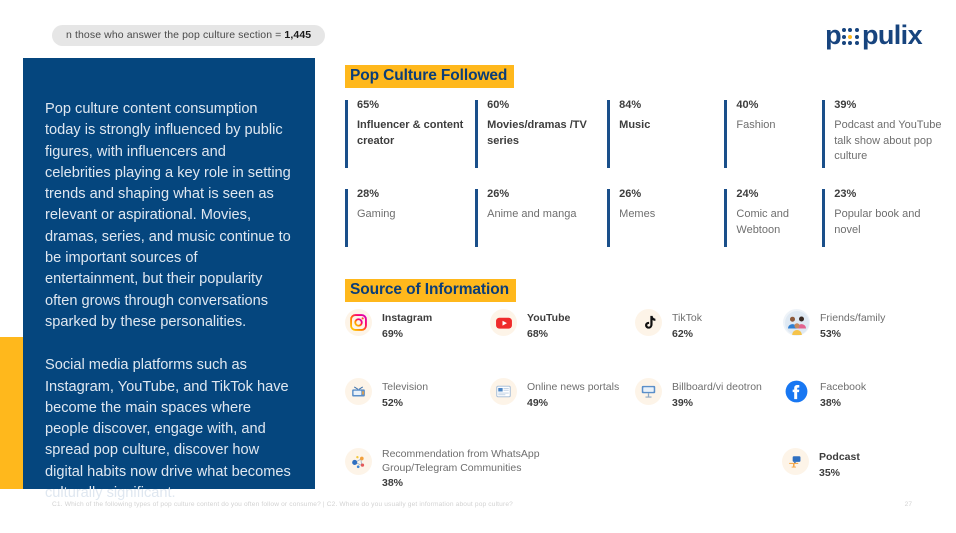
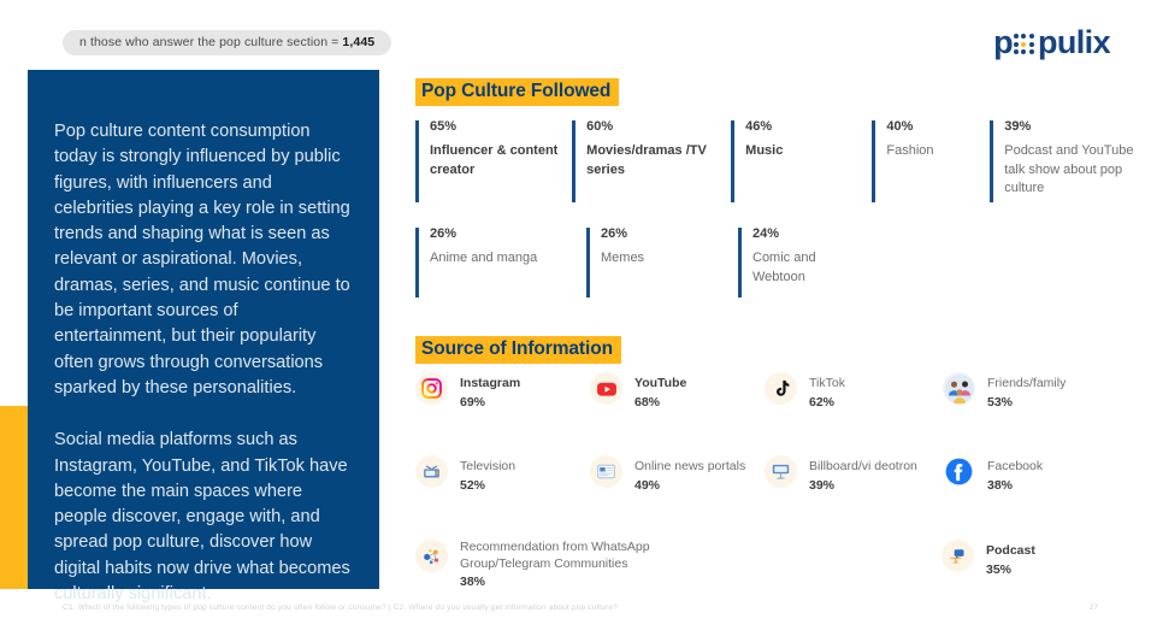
  n those who answer the pop culture section = 1,445
  p
  pulix
  Pop culture content consumption today is strongly influenced by public figures, with influencers and celebrities playing a key role in setting trends and shaping what is seen as relevant or aspirational. Movies, dramas, series, and music continue to be important sources of entertainment, but their popularity often grows through conversations sparked by these personalities.
  Social media platforms such as Instagram, YouTube, and TikTok have become the main spaces where people discover, engage with, and spread pop culture, discover how digital habits now drive what becomes culturally significant.
  Pop Culture Followed
  65%
  Influencer & content creator
  60%
  Movies/dramas /TV series
- 84%
+ 46%
  Music
  40%
  Fashion
  39%
  Podcast and YouTube talk show about pop culture
- 28%
- Gaming
  26%
  Anime and manga
  26%
  Memes
  24%
  Comic and Webtoon
- 23%
- Popular book and novel
  Source of Information
  Instagram
  69%
  YouTube
  68%
  TikTok
  62%
  Friends/family
  53%
  Television
  52%
  Online news portals
  49%
  Billboard/vi deotron
  39%
  Facebook
  38%
  Recommendation from WhatsApp Group/Telegram Communities
  38%
  Podcast
  35%
